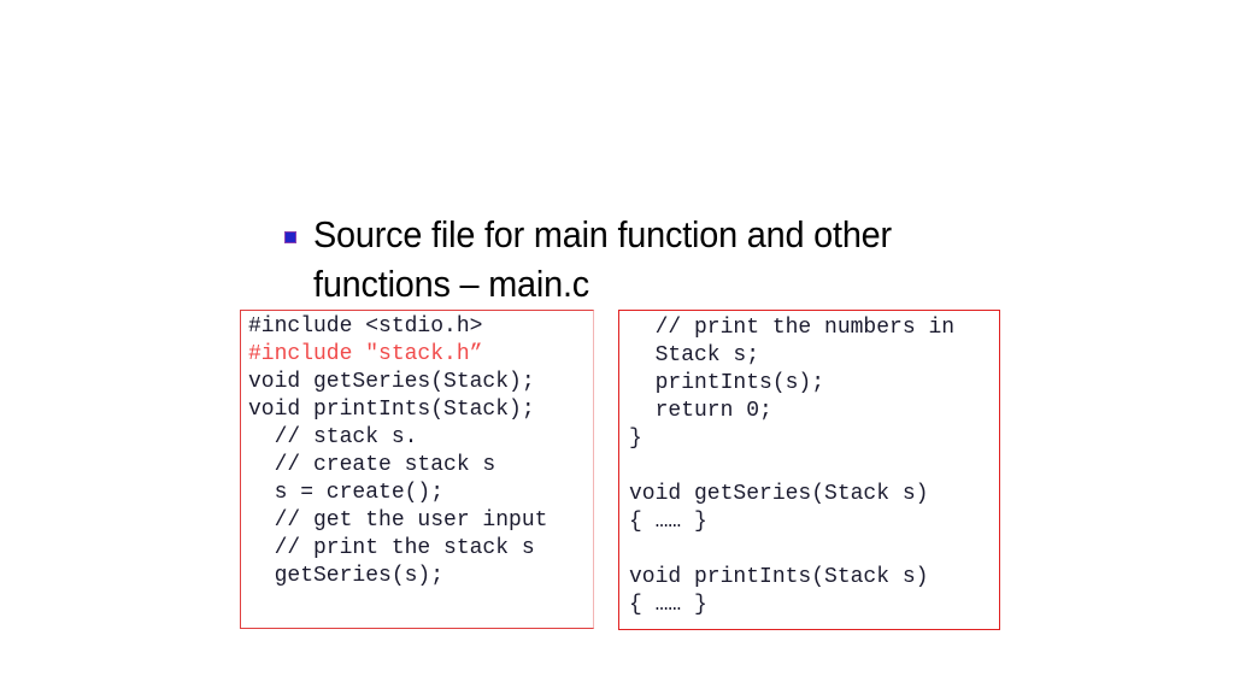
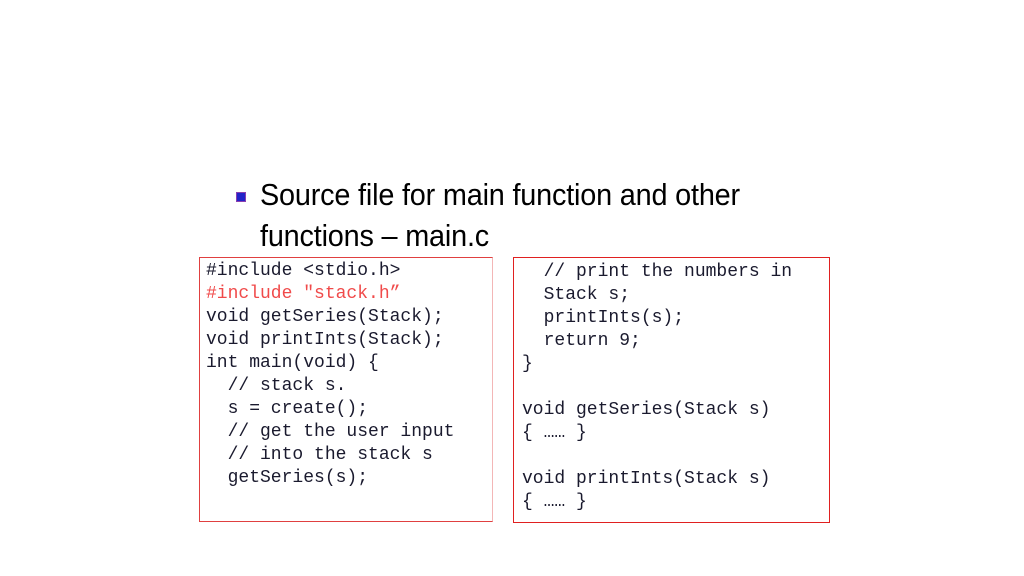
  Source file for main function and other functions – main.c
  #include <stdio.h>
  #include "stack.h”
  void getSeries(Stack);
  void printInts(Stack);
+ int main(void) {
  // stack s.
- // create stack s
  s = create();
  // get the user input
- // print the stack s
+ // into the stack s
  getSeries(s);
  // print the numbers in
  Stack s;
  printInts(s);
- return 0;
+ return 9;
  }
  void getSeries(Stack s)
  { …… }
  void printInts(Stack s)
  { …… }
